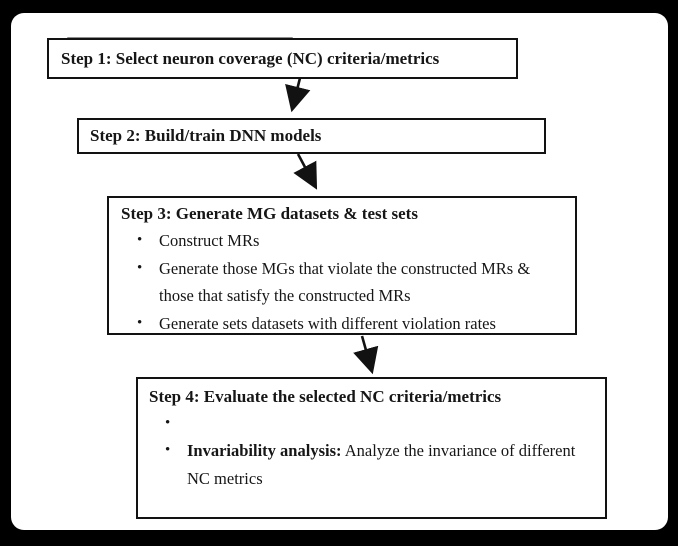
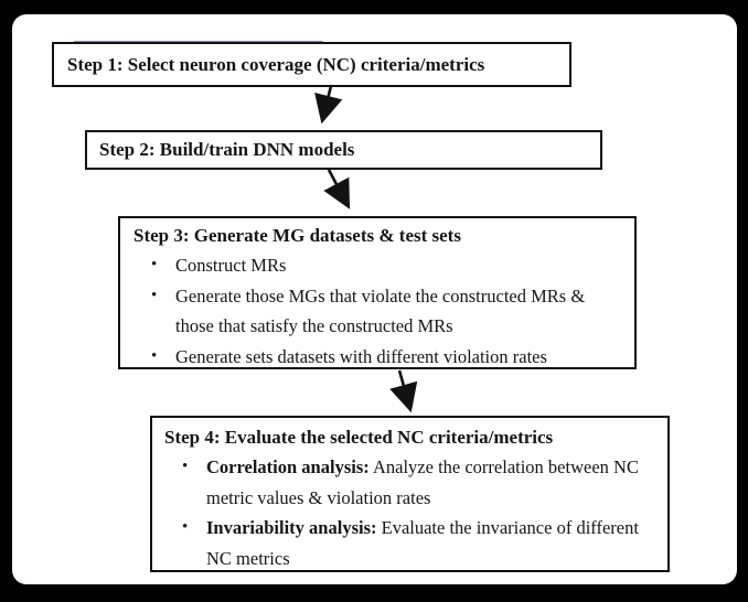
  Step 1: Select neuron coverage (NC) criteria/metrics
  Step 2: Build/train DNN models
  Step 3: Generate MG datasets & test sets
  •
  Construct MRs
  •
  Generate those MGs that violate the constructed MRs & those that satisfy the constructed MRs
  •
  Generate sets datasets with different violation rates
  Step 4: Evaluate the selected NC criteria/metrics
  •
+ Correlation analysis: Analyze the correlation between NC metric values & violation rates
  •
- Invariability analysis: Analyze the invariance of different NC metrics
+ Invariability analysis: Evaluate the invariance of different NC metrics
